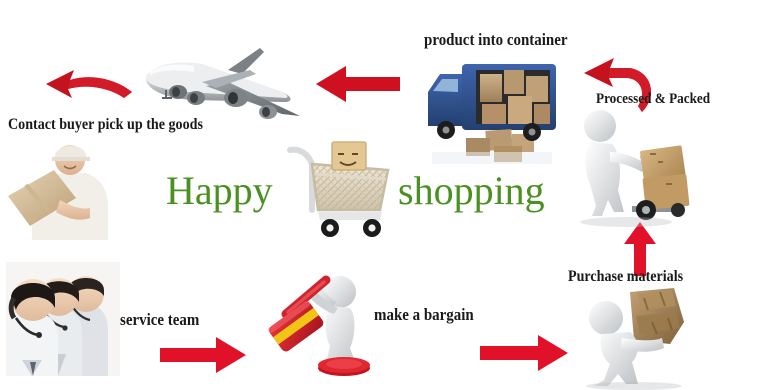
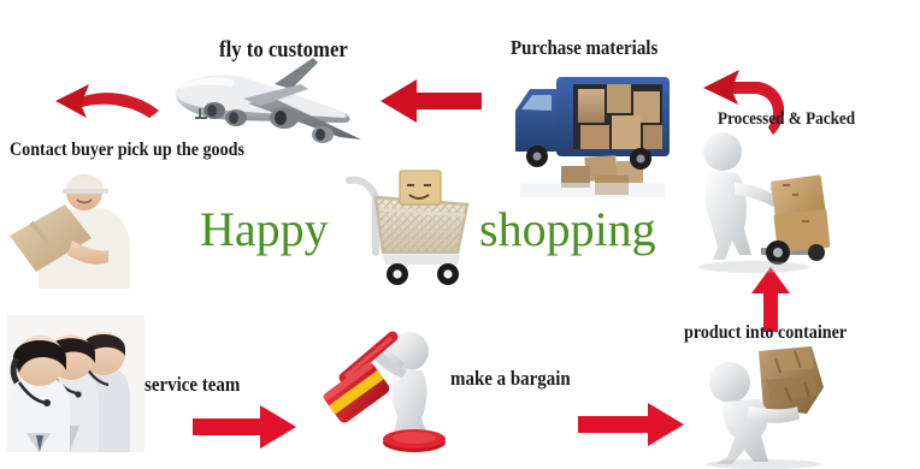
  Happy
  shopping
+ fly to customer
- product into container
+ Purchase materials
  Processed & Packed
  Contact buyer pick up the goods
- Purchase materials
+ product into container
  service team
  make a bargain
